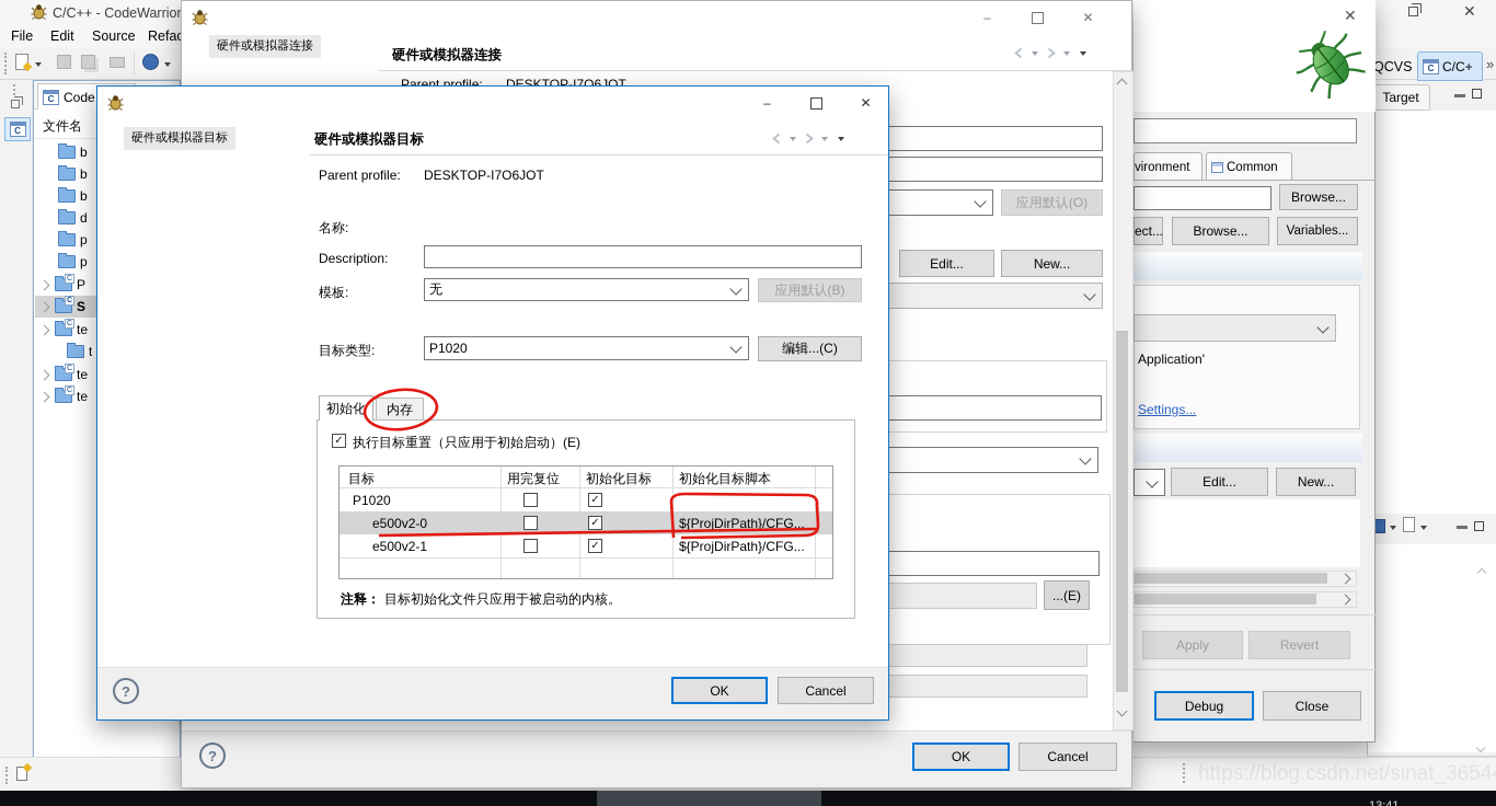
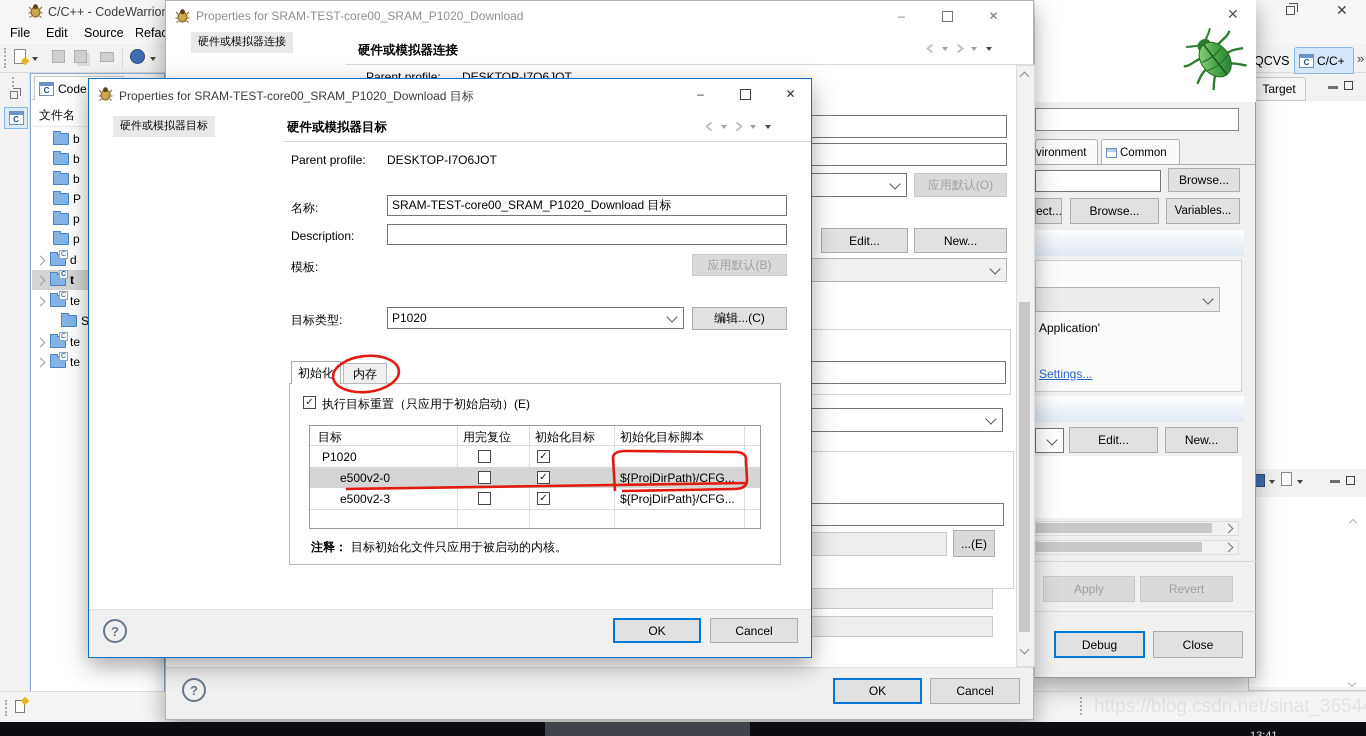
  C/C++ - CodeWarrior
  ✕
  File
  Edit
  Source
  Refa
  C
  C
  Code
  文件名
  b
  b
  b
- d
+ P
  p
  p
- P
+ d
- S
+ t
  te
- t
+ S
  te
  te
  QCVS
  C
  C/C+
  »
  Target
  https://blog.csdn.net/sinat_3654
  ✕
  vironment
  Common
  Browse...
  ect...
  Browse...
  Variables...
  Application'
  Settings...
  Edit...
  New...
  Apply
  Revert
  Debug
  Close
+ Properties for SRAM-TEST-core00_SRAM_P1020_Download
  –
  ✕
  硬件或模拟器连接
  硬件或模拟器连接
  Parent profile:
  DESKTOP-I7O6JOT
  应用默认(O)
  Edit...
  New...
  ...(E)
  ?
  OK
  Cancel
+ Properties for SRAM-TEST-core00_SRAM_P1020_Download 目标
  –
  ✕
  硬件或模拟器目标
  硬件或模拟器目标
  Parent profile:
  DESKTOP-I7O6JOT
  名称:
+ SRAM-TEST-core00_SRAM_P1020_Download 目标
  Description:
  模板:
- 无
  应用默认(B)
  目标类型:
  P1020
  编辑...(C)
  初始化
  内存
  执行目标重置（只应用于初始启动）(E)
  目标
  用完复位
  初始化目标
  初始化目标脚本
  P1020
  e500v2-0
  ${ProjDirPath}/CFG...
- e500v2-1
+ e500v2-3
  ${ProjDirPath}/CFG...
  注释：
  目标初始化文件只应用于被启动的内核。
  ?
  OK
  Cancel
